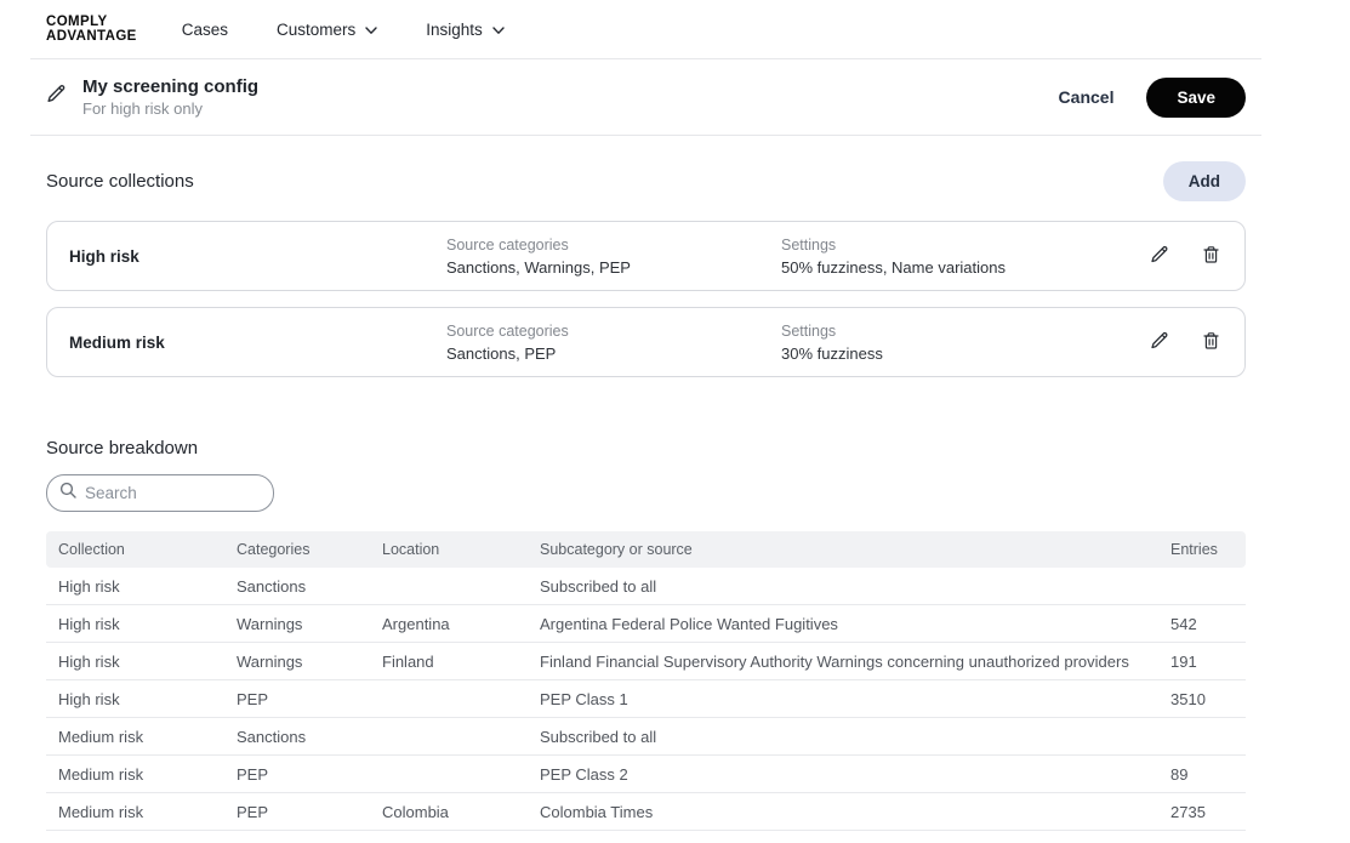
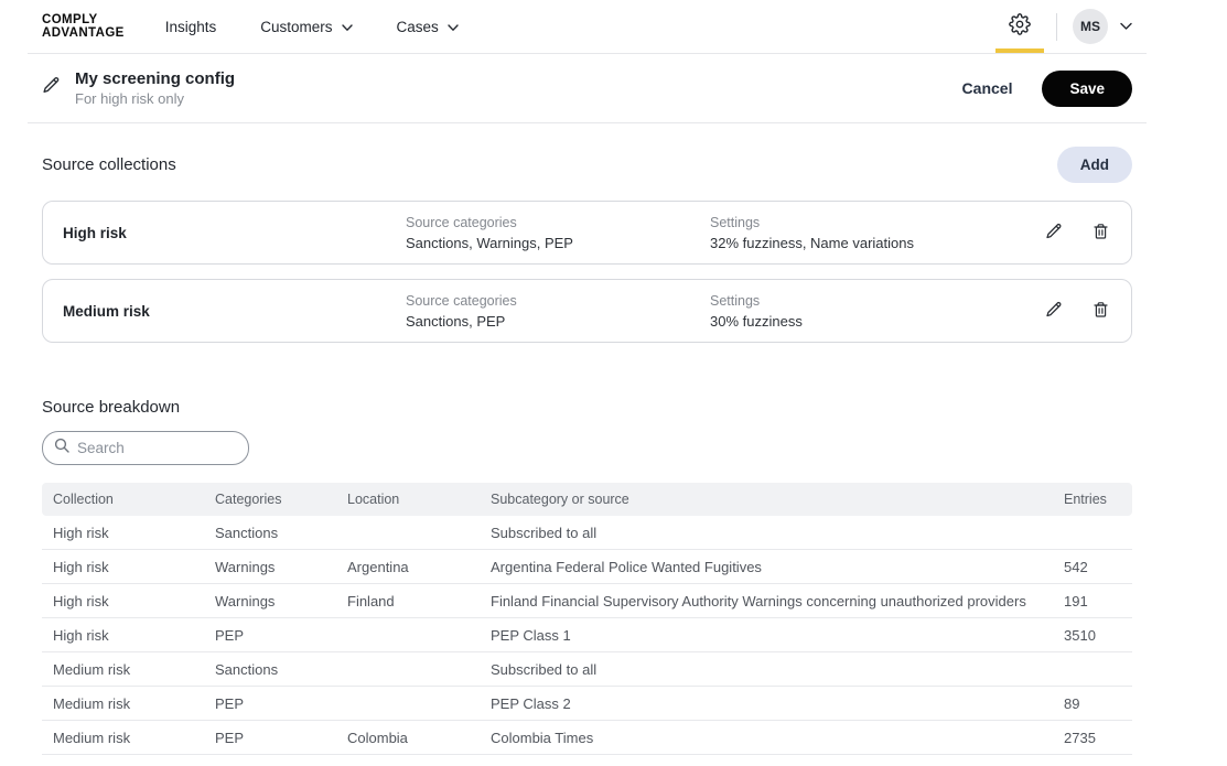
  COMPLY
  ADVANTAGE
- Cases
+ Insights
  Customers
- Insights
+ Cases
+ MS
  My screening config
  For high risk only
  Cancel
  Save
  Source collections
  Add
  High risk
  Source categories
  Sanctions, Warnings, PEP
  Settings
- 50% fuzziness, Name variations
+ 32% fuzziness, Name variations
  Medium risk
  Source categories
  Sanctions, PEP
  Settings
  30% fuzziness
  Source breakdown
  Search
  Collection
  Categories
  Location
  Subcategory or source
  Entries
  High risk
  Sanctions
  Subscribed to all
  High risk
  Warnings
  Argentina
  Argentina Federal Police Wanted Fugitives
  542
  High risk
  Warnings
  Finland
  Finland Financial Supervisory Authority Warnings concerning unauthorized providers
  191
  High risk
  PEP
  PEP Class 1
  3510
  Medium risk
  Sanctions
  Subscribed to all
  Medium risk
  PEP
  PEP Class 2
  89
  Medium risk
  PEP
  Colombia
  Colombia Times
  2735
